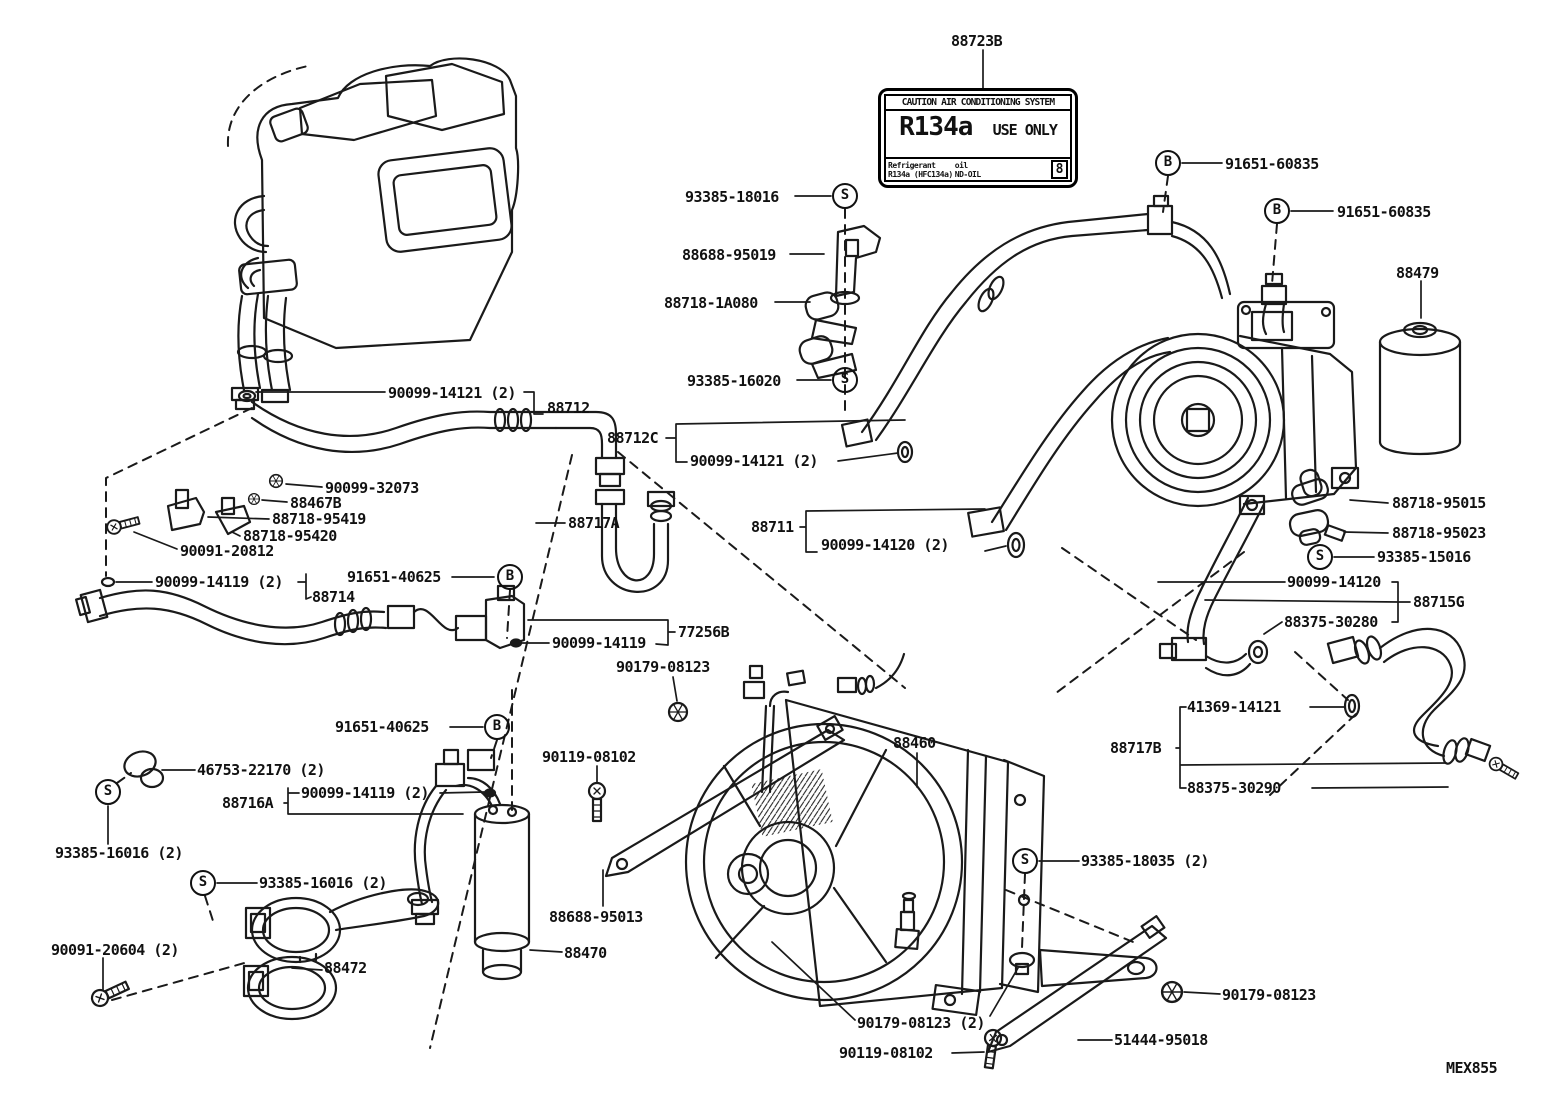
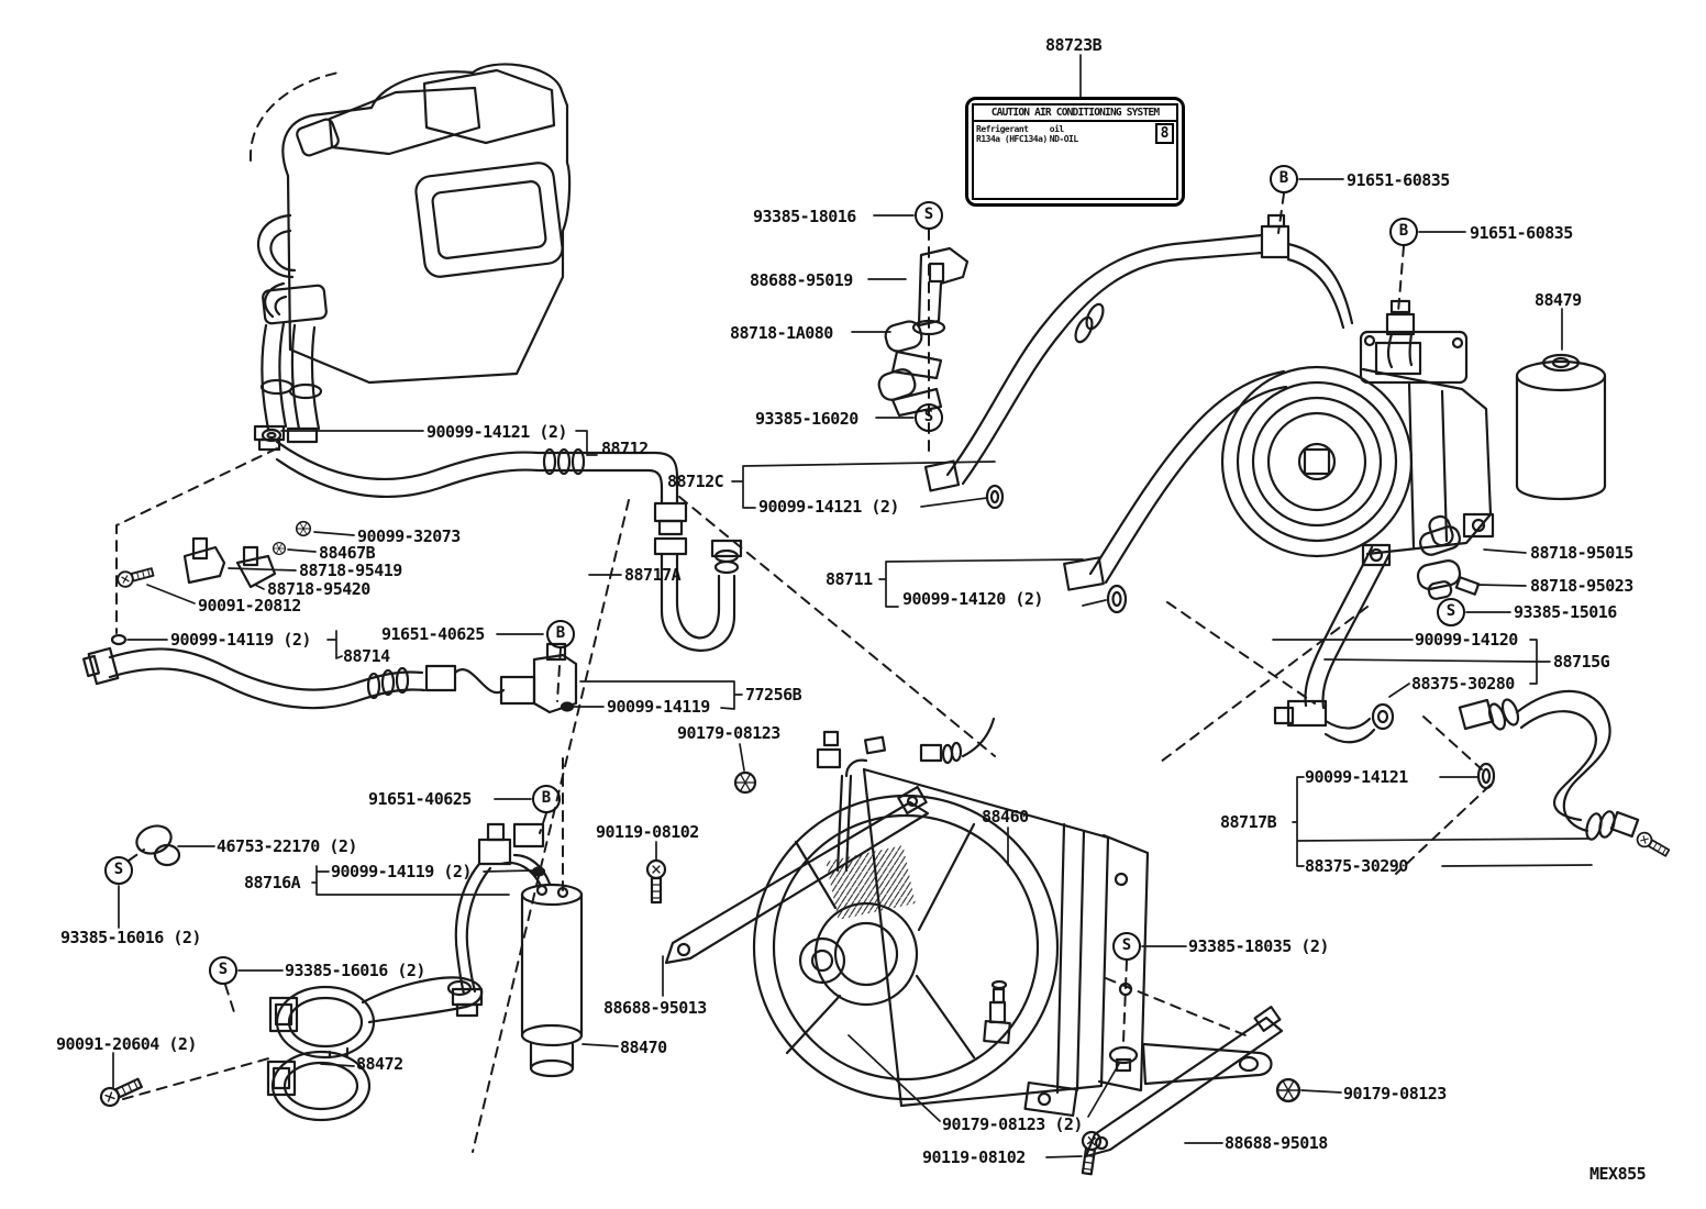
  CAUTION AIR CONDITIONING SYSTEM
- R134a
- USE ONLY
  Refrigerant
  R134a (HFC134a)
  oil
  ND-OIL
  8
  88723B
  93385-18016
  S
  88688-95019
  88718-1A080
  93385-16020
  S
  91651-60835
  B
  91651-60835
  B
  88479
  90099-14121 (2)
  88712
  90099-32073
  88467B
  88718-95419
  88718-95420
  90091-20812
  90099-14119 (2)
  88714
  91651-40625
  B
  88717A
  88712C
  90099-14121 (2)
  88711
  90099-14120 (2)
  88718-95015
  88718-95023
  93385-15016
  S
  90099-14120
  88715G
  88375-30280
  90099-14119
  77256B
  90179-08123
  91651-40625
  B
  46753-22170 (2)
  88716A
  90099-14119 (2)
  90119-08102
  93385-16016 (2)
  S
  93385-16016 (2)
  S
  90091-20604 (2)
  88472
  88688-95013
  88470
  88460
- 41369-14121
+ 90099-14121
  88717B
  88375-30290
  93385-18035 (2)
  S
  90179-08123
  90179-08123 (2)
  90119-08102
- 51444-95018
+ 88688-95018
  MEX855
